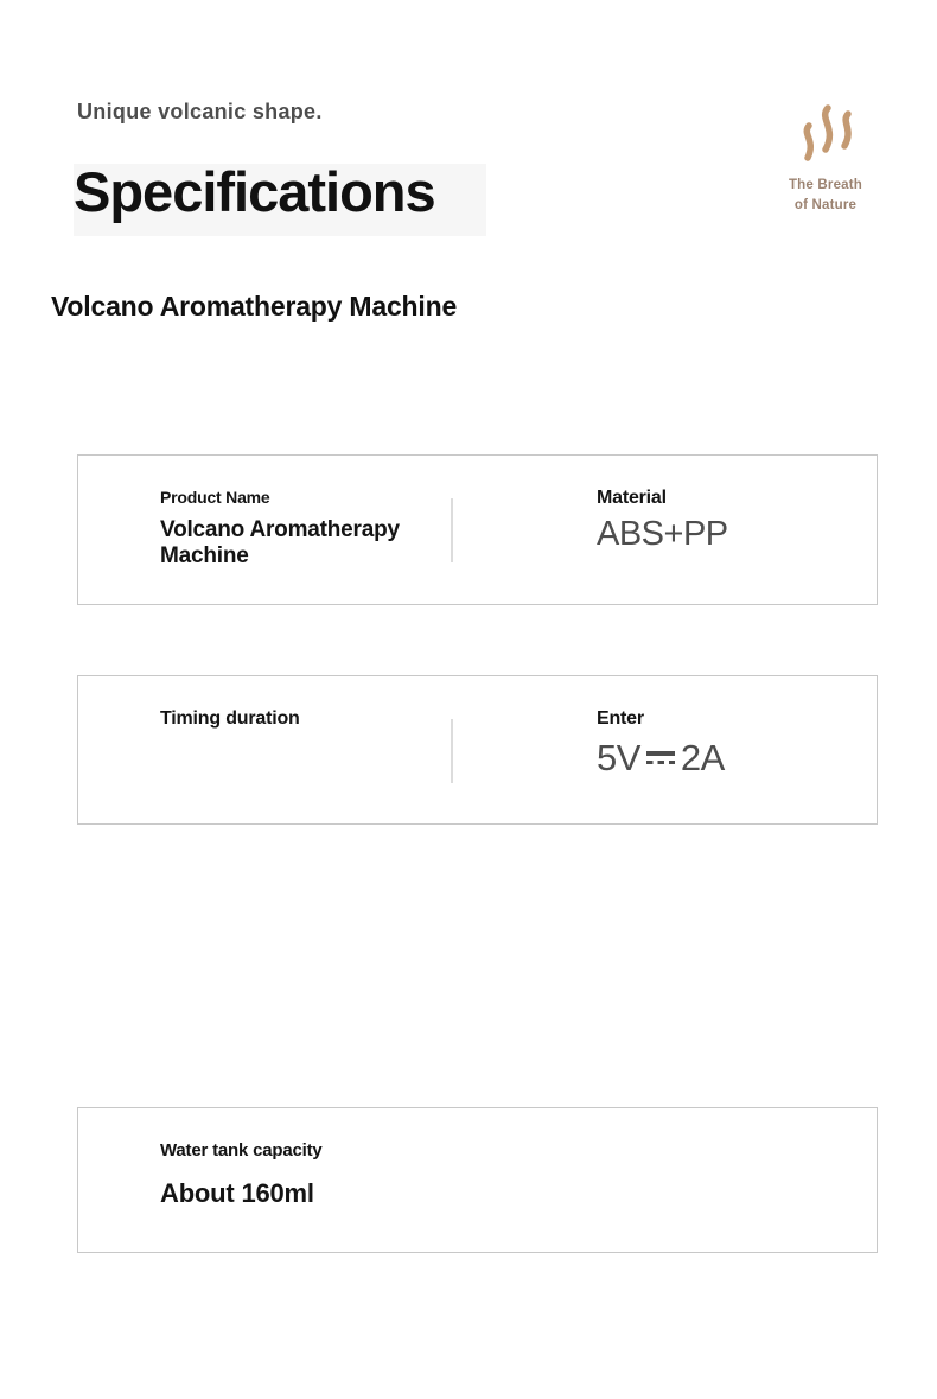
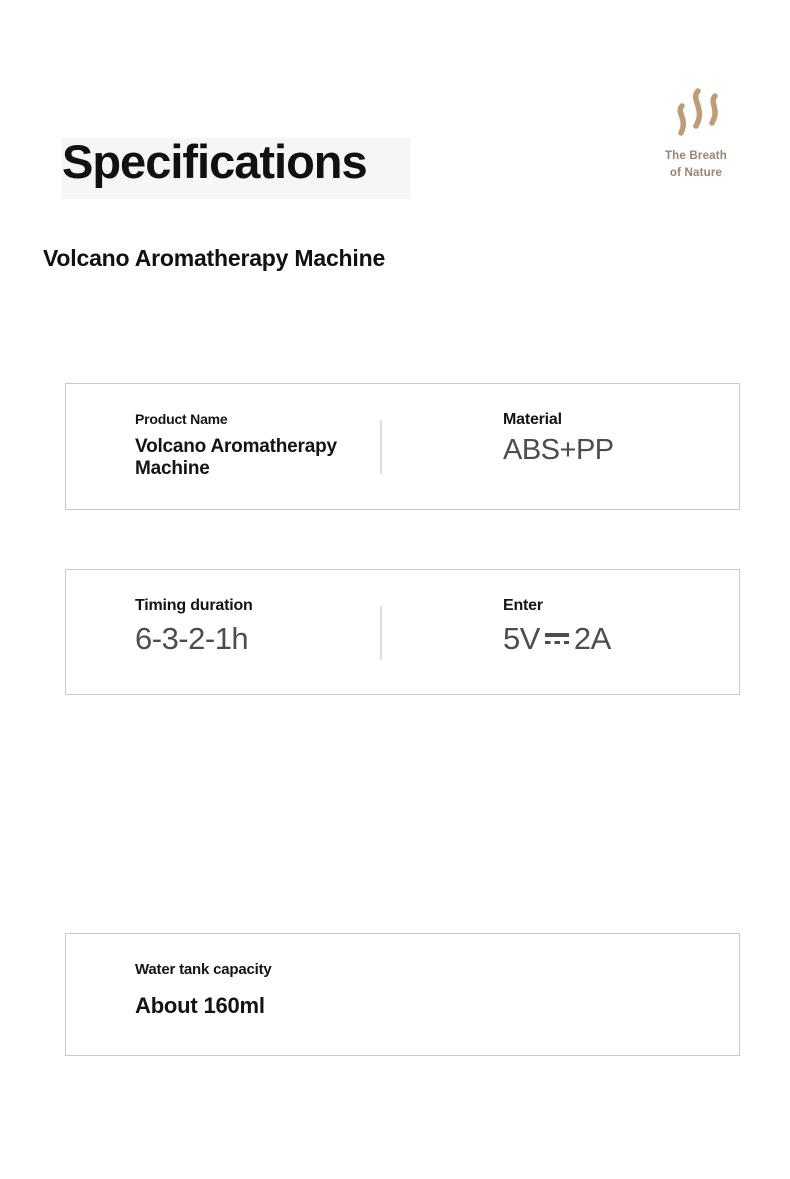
- Unique volcanic shape.
  Specifications
  The Breath
  of Nature
  Volcano Aromatherapy Machine
  Product Name
  Volcano Aromatherapy Machine
  Material
  ABS+PP
  Timing duration
+ 6-3-2-1h
  Enter
  5V 2A
  Water tank capacity
  About 160ml
